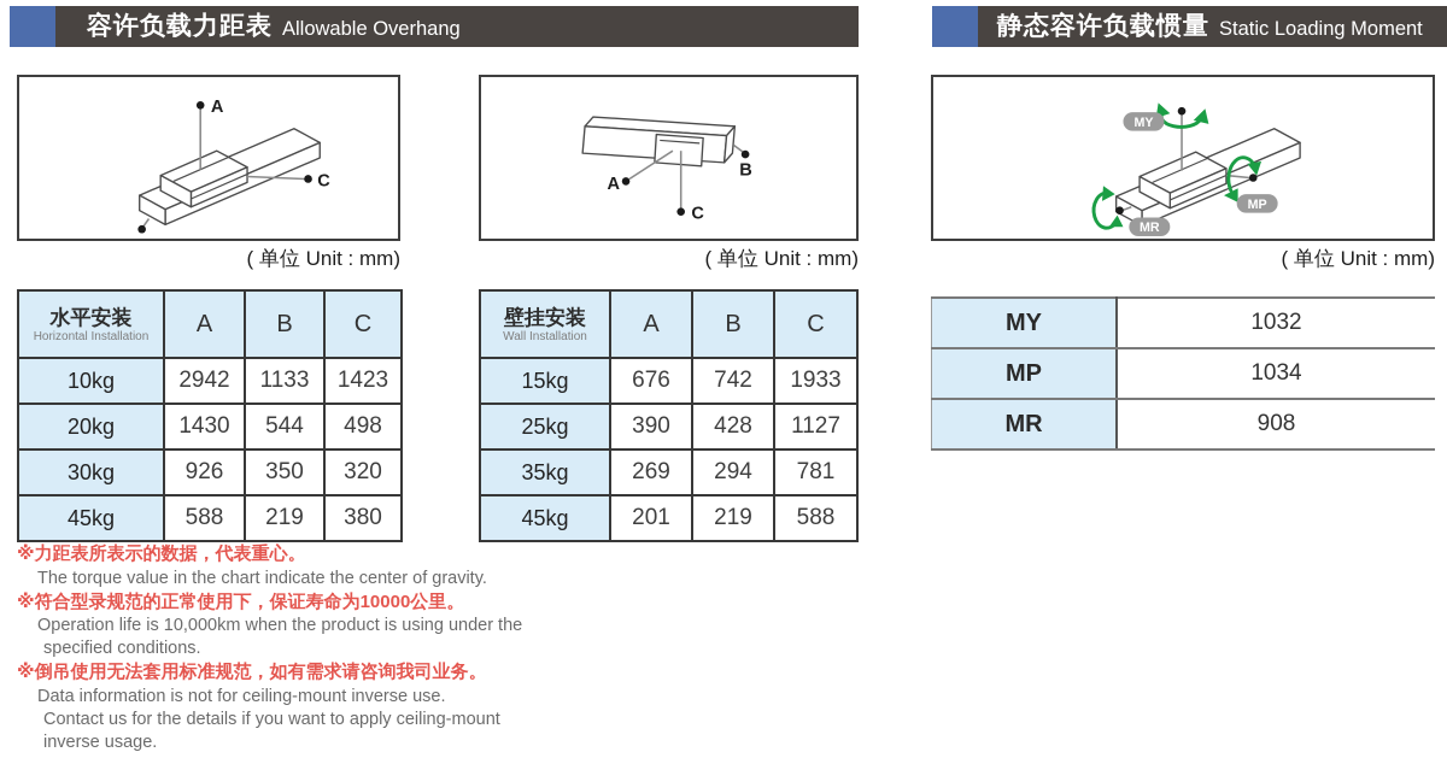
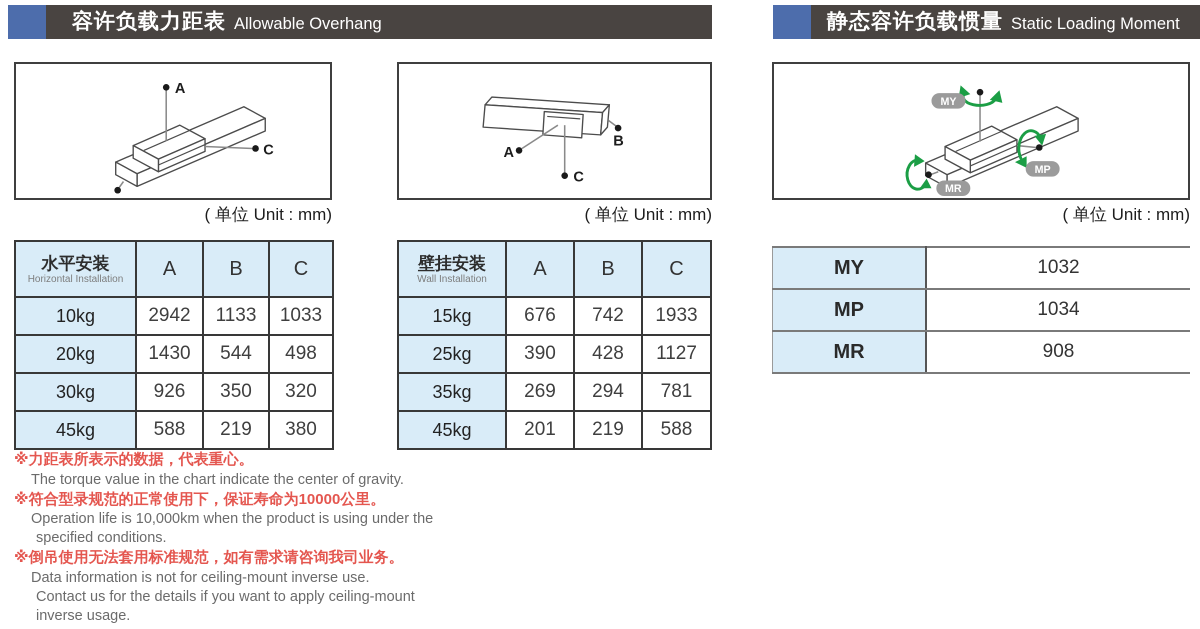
  容许负载力距表
  Allowable Overhang
  静态容许负载惯量
  Static Loading Moment
  A
  C
  A
  C
  B
  MY
  MP
  MR
  ( 单位 Unit : mm)
  ( 单位 Unit : mm)
  ( 单位 Unit : mm)
  水平安装 Horizontal Installation	A	B	C
- 10kg	2942	1133	1423
+ 10kg	2942	1133	1033
  20kg	1430	544	498
  30kg	926	350	320
  45kg	588	219	380
  壁挂安装 Wall Installation	A	B	C
  15kg	676	742	1933
  25kg	390	428	1127
  35kg	269	294	781
  45kg	201	219	588
  MY	1032
  MP	1034
  MR	908
  ※力距表所表示的数据，代表重心。
  The torque value in the chart indicate the center of gravity.
  ※符合型录规范的正常使用下，保证寿命为10000公里。
  Operation life is 10,000km when the product is using under the
  specified conditions.
  ※倒吊使用无法套用标准规范，如有需求请咨询我司业务。
  Data information is not for ceiling-mount inverse use.
  Contact us for the details if you want to apply ceiling-mount
  inverse usage.
